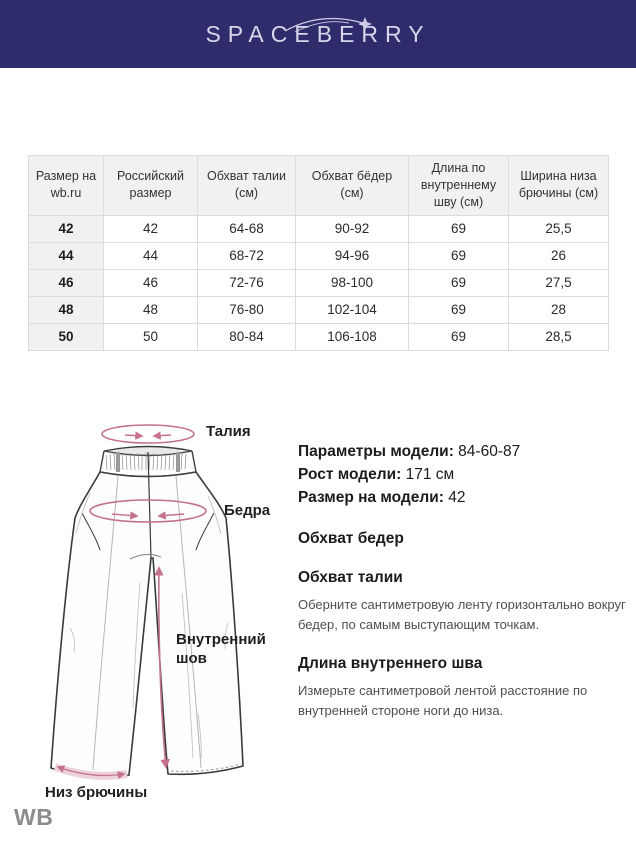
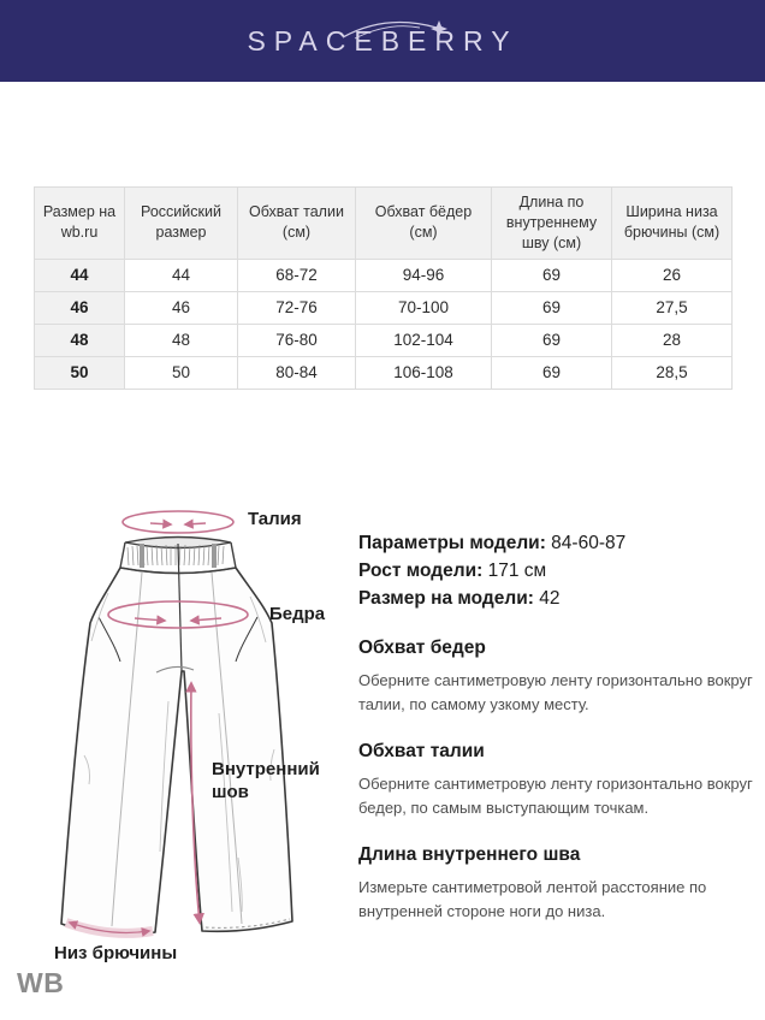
  SPACEBERRY
  Размер на wb.ru	Российский размер	Обхват талии (см)	Обхват бёдер (см)	Длина по внутреннему шву (см)	Ширина низа брючины (см)
- 42	42	64-68	90-92	69	25,5
  44	44	68-72	94-96	69	26
- 46	46	72-76	98-100	69	27,5
+ 46	46	72-76	70-100	69	27,5
  48	48	76-80	102-104	69	28
  50	50	80-84	106-108	69	28,5
  Талия
  Бедра
  Внутренний шов
  Низ брючины
  Параметры модели: 84-60-87
  Рост модели: 171 см
  Размер на модели: 42
  Обхват бедер
+ Оберните сантиметровую ленту горизонтально вокруг талии, по самому узкому месту.
  Обхват талии
  Оберните сантиметровую ленту горизонтально вокруг бедер, по самым выступающим точкам.
  Длина внутреннего шва
  Измерьте сантиметровой лентой расстояние по внутренней стороне ноги до низа.
  WB
